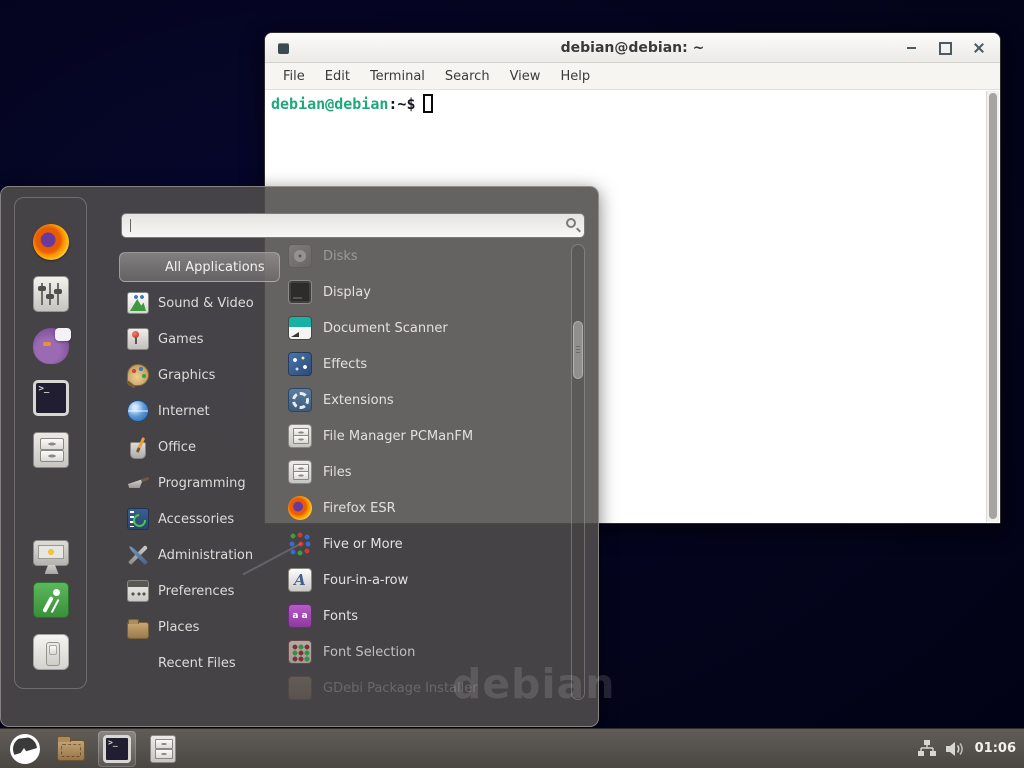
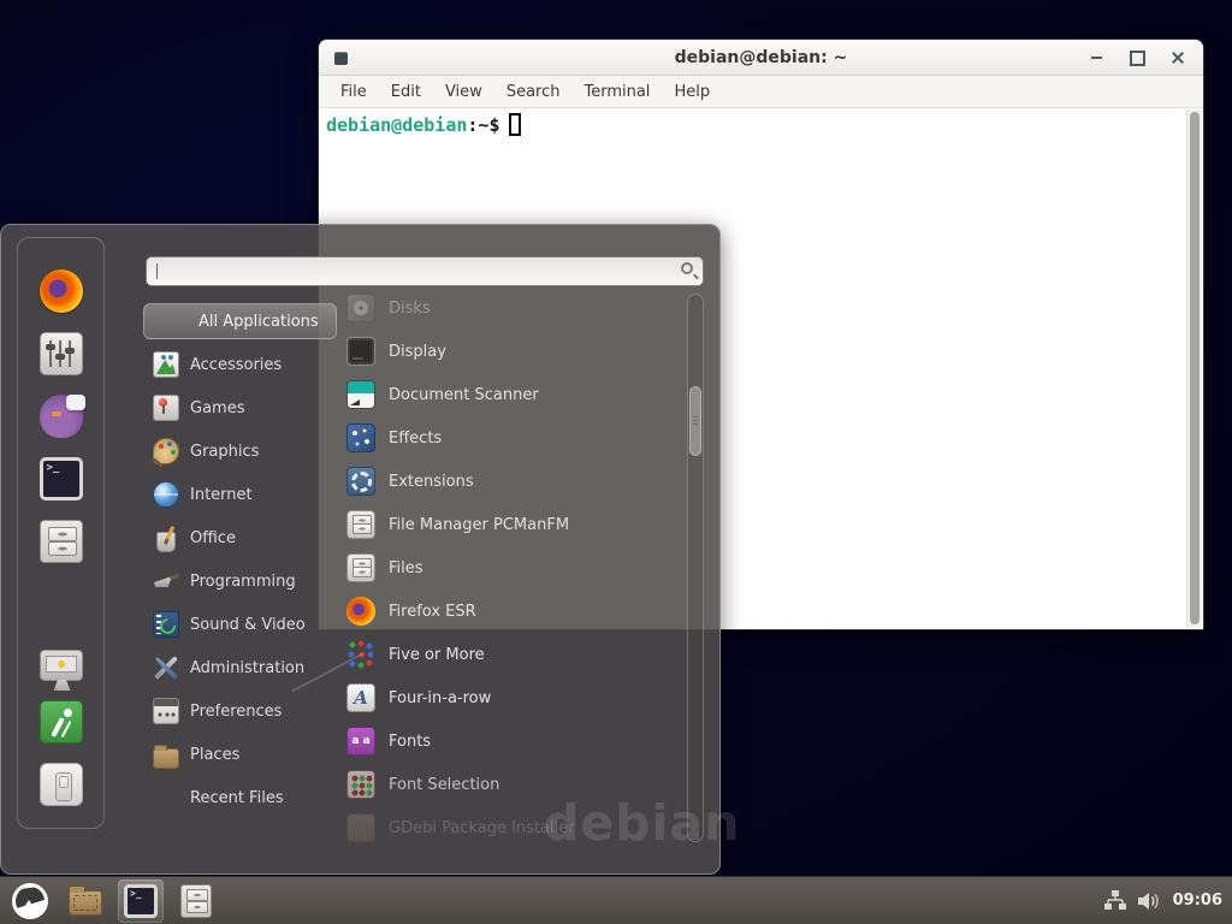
  debian@debian: ~
  File
  Edit
- Terminal
+ View
  Search
- View
+ Terminal
  Help
  debian@debian:~$
  All Applications
- Sound & Video
+ Accessories
  Games
  Graphics
  Internet
  Office
  Programming
- Accessories
+ Sound & Video
  Administration
  Preferences
  Places
  Recent Files
  Disks
  Display
  Document Scanner
  Effects
  Extensions
  File Manager PCManFM
  Files
  Firefox ESR
  Five or More
  Four-in-a-row
  Fonts
  Font Selection
  GDebi Package Installer
  debian
- 01:06
+ 09:06
